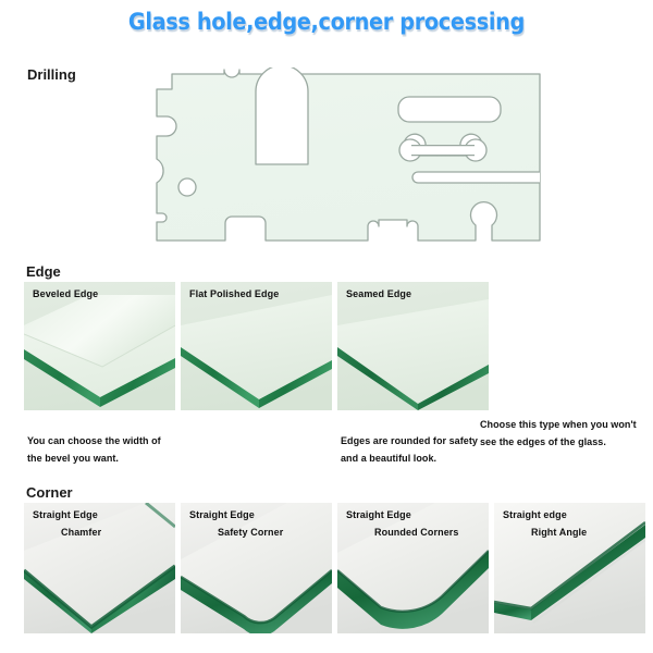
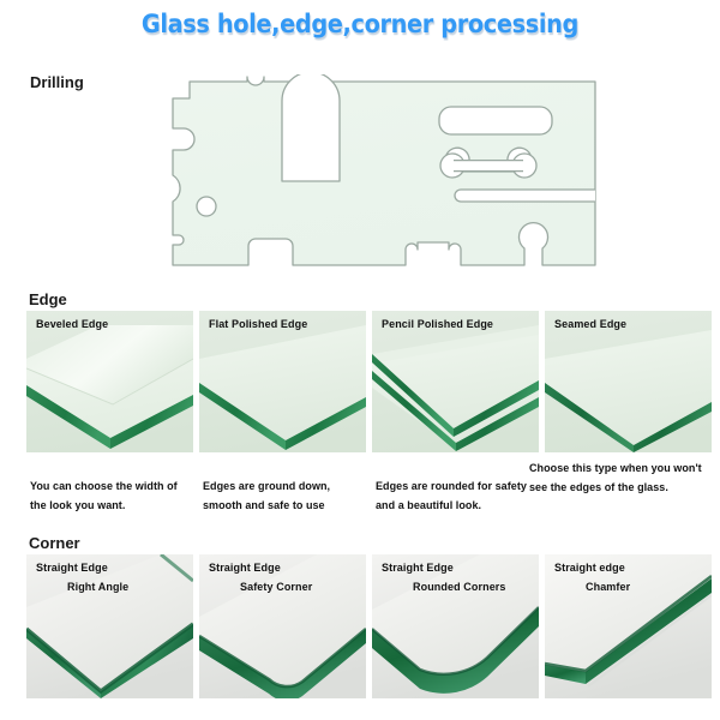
  Glass hole,edge,corner processing
  Drilling
  Edge
  Beveled Edge
  Flat Polished Edge
+ Pencil Polished Edge
  Seamed Edge
- You can choose the width of the bevel you want.
+ You can choose the width of the look you want.
+ Edges are ground down, smooth and safe to use
  Edges are rounded for safety and a beautiful look.
  Choose this type when you won't see the edges of the glass.
  Corner
  Straight Edge
- Chamfer
+ Right Angle
  Straight Edge
  Safety Corner
  Straight Edge
  Rounded Corners
  Straight edge
- Right Angle
+ Chamfer
